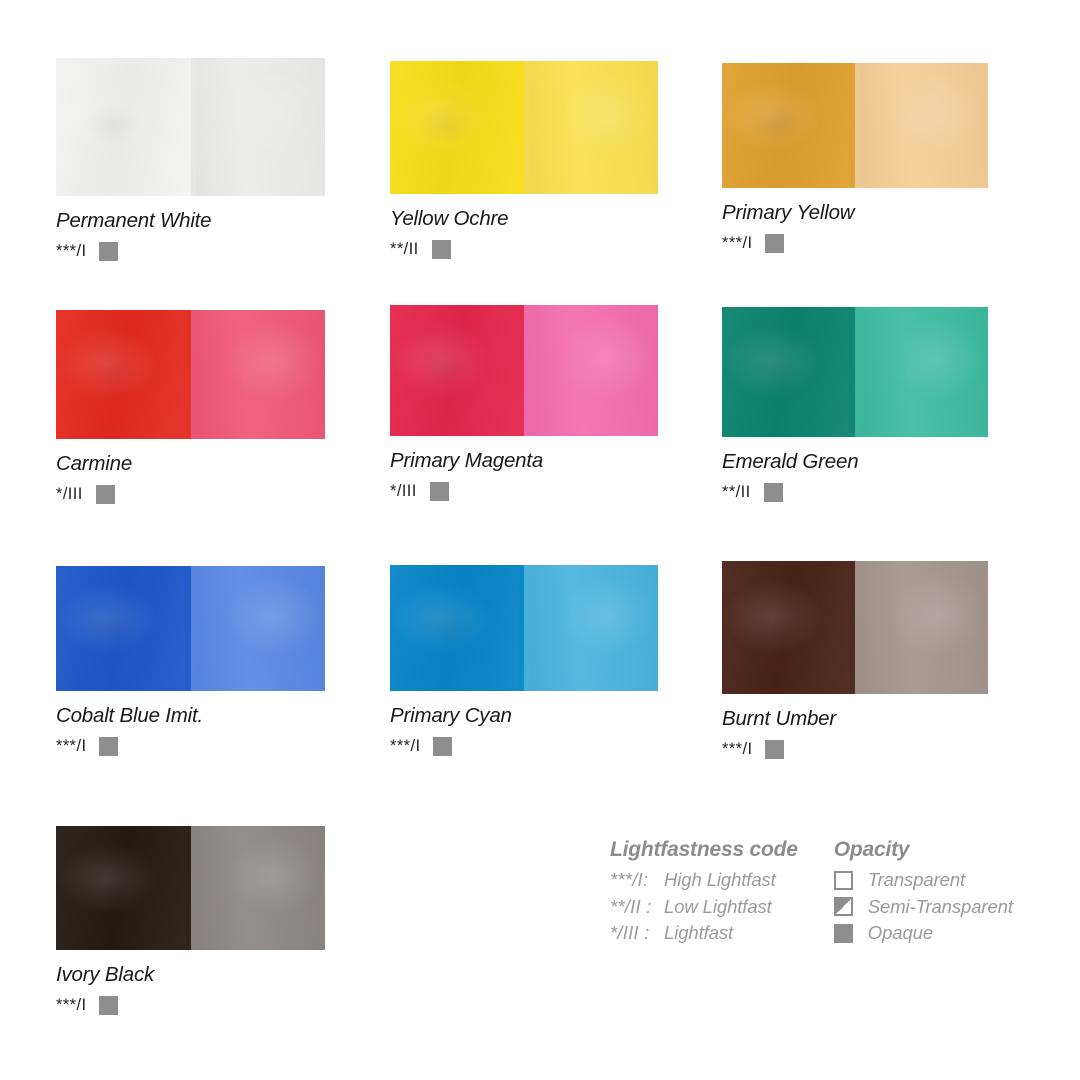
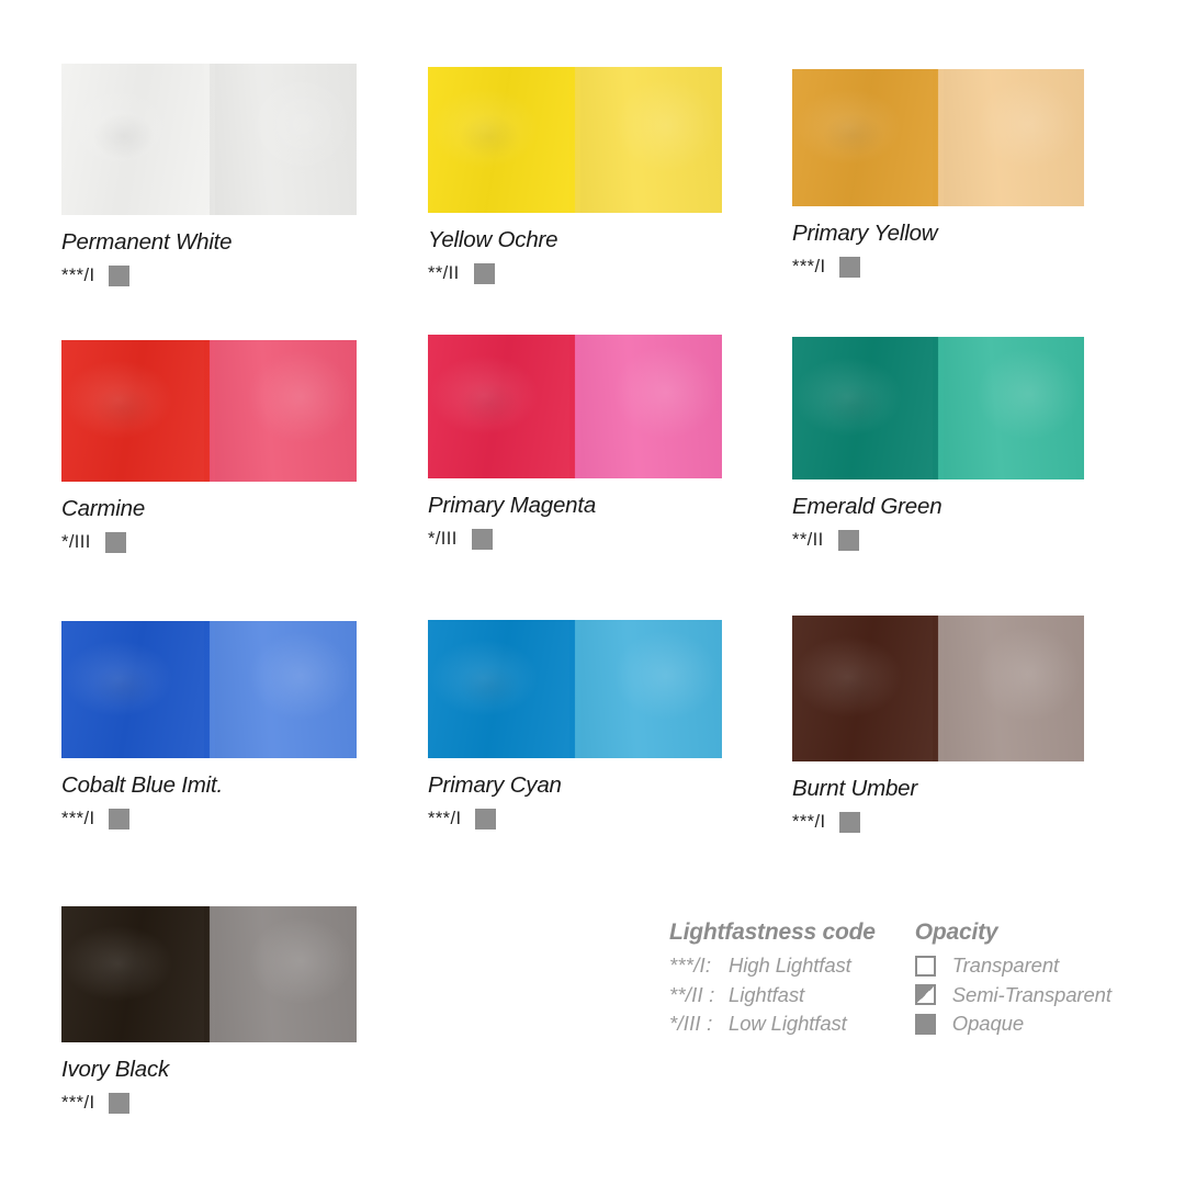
  Permanent White
  ***/I
  Yellow Ochre
  **/II
  Primary Yellow
  ***/I
  Carmine
  */III
  Primary Magenta
  */III
  Emerald Green
  **/II
  Cobalt Blue Imit.
  ***/I
  Primary Cyan
  ***/I
  Burnt Umber
  ***/I
  Ivory Black
  ***/I
  Lightfastness code
  ***/I:
  High Lightfast
  **/II :
- Low Lightfast
+ Lightfast
  */III :
- Lightfast
+ Low Lightfast
  Opacity
  Transparent
  Semi-Transparent
  Opaque
